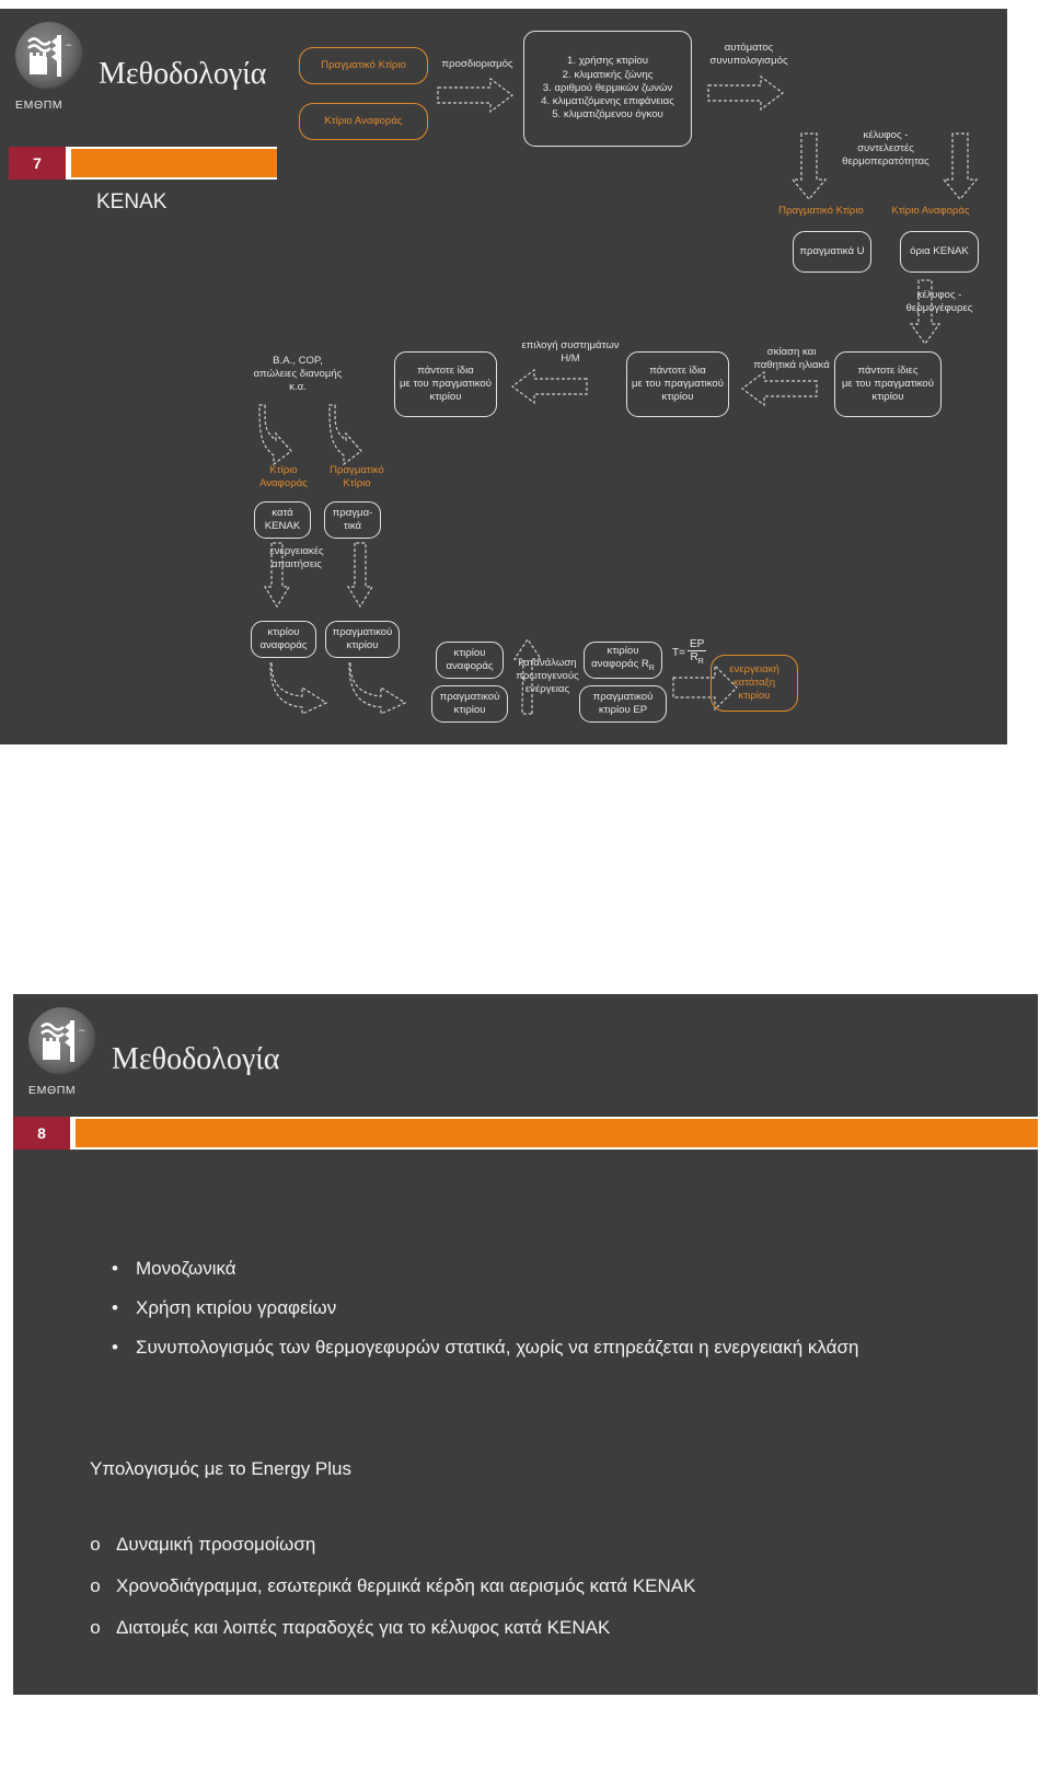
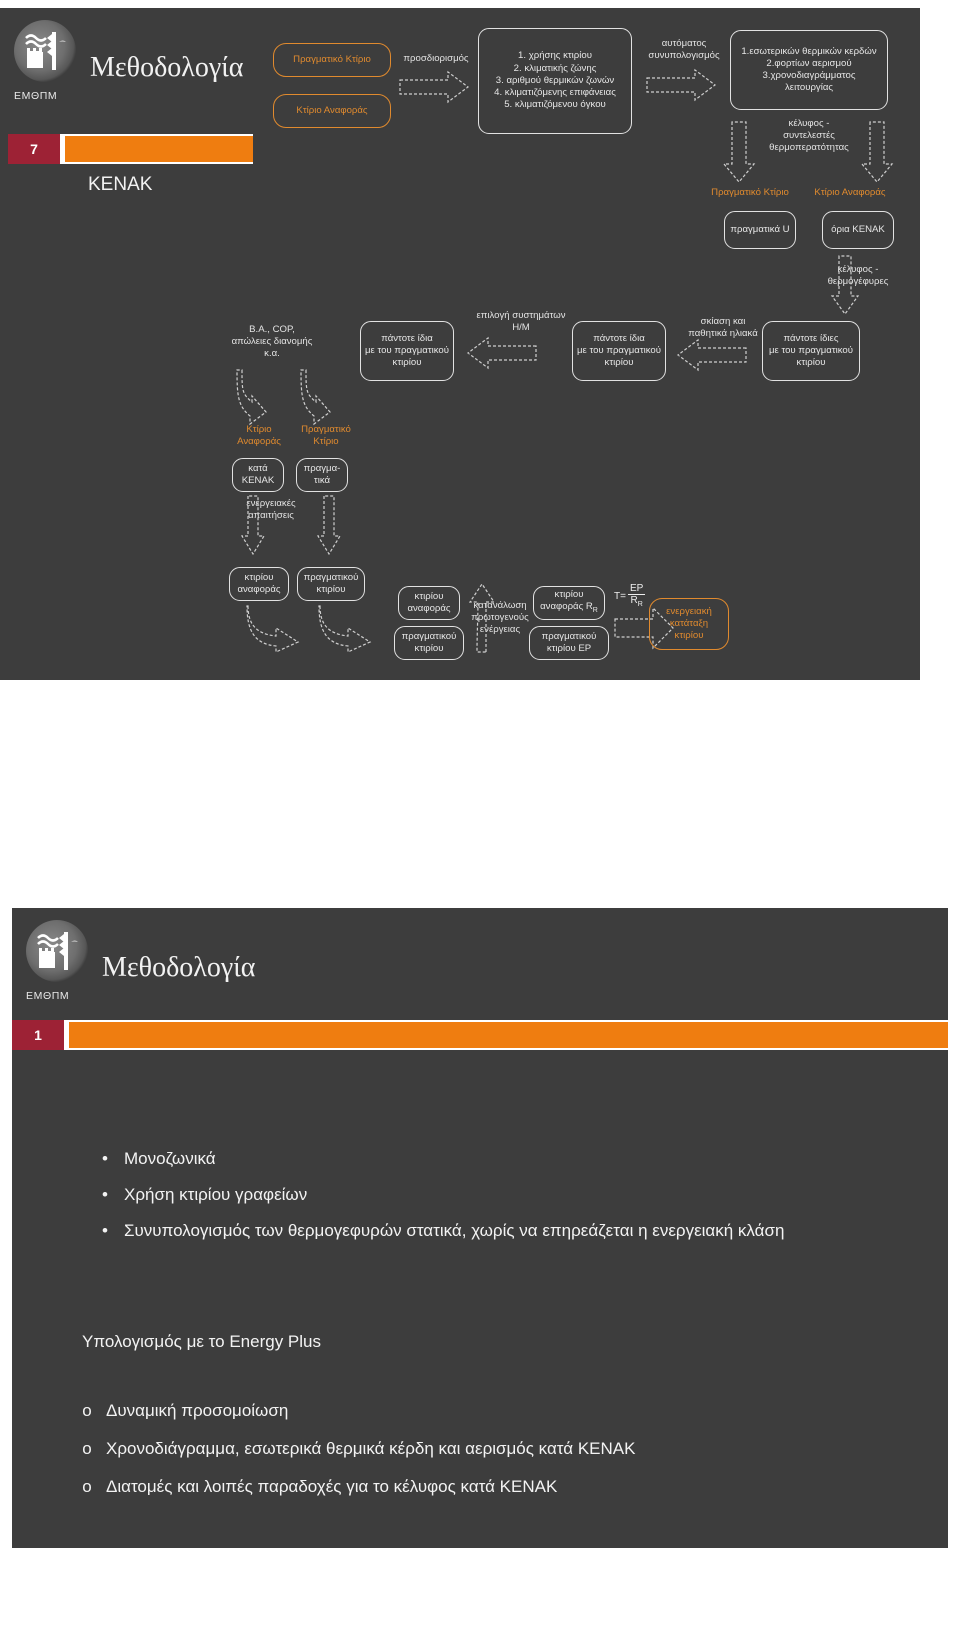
  ΕΜΘΠΜ
  Μεθοδολογία
  7
  ΚΕΝΑΚ
  Πραγματικό Κτίριο
  Κτίριο Αναφοράς
  προσδιορισμός
  1. χρήσης κτιρίου
  2. κλιματικής ζώνης
  3. αριθμού θερμικών ζωνών
  4. κλιματιζόμενης επιφάνειας
  5. κλιματιζόμενου όγκου
  αυτόματος
  συνυπολογισμός
+ 1.εσωτερικών θερμικών κερδών
+ 2.φορτίων αερισμού
+ 3.χρονοδιαγράμματος
+ λειτουργίας
  κέλυφος -
  συντελεστές
  θερμοπερατότητας
  Πραγματικό Κτίριο
  Κτίριο Αναφοράς
  πραγματικά U
  όρια ΚΕΝΑΚ
  κέλυφος -
  θερμγέφυρες
  Β.Α., COP,
  απώλειες διανομής
  κ.α.
  πάντοτε ίδια
  με του πραγματικού
  κτιρίου
  επιλογή συστημάτων
  Η/Μ
  πάντοτε ίδια
  με του πραγματικού
  κτιρίου
  σκίαση και
  παθητικά ηλιακά
  πάντοτε ίδιες
  με του πραγματικού
  κτιρίου
  Κτίριο
  Αναφοράς
  Πραγματικό
  Κτίριο
  κατά
  ΚΕΝΑΚ
  πραγμα-
  τικά
  νργειακές
  απαιτήσεις
  κτιρίου
  αναφοράς
  πραγματικού
  κτιρίου
  κτιρίου
  αναφοράς
  πραγματικού
  κτιρίου
  καανάλωση
  πρωτογενούς
  εέργειας
  κτιρίου
  αναφοράς R
  πραγματικού
  κτιρίου EP
  T=
  EP
  ενεργειακή
  κατάταξη
  κτιρίου
  ΕΜΘΠΜ
  Μεθοδολογία
- 8
+ 1
  •
  Μονοζωνικά
  •
  Χρήση κτιρίου γραφείων
  •
  Συνυπολογισμός των θερμογεφυρών στατικά, χωρίς να επηρεάζεται η ενεργειακή κλάση
  Υπολογισμός με το Energy Plus
  o
  Δυναμική προσομοίωση
  o
  Χρονοδιάγραμμα, εσωτερικά θερμικά κέρδη και αερισμός κατά ΚΕΝΑΚ
  o
  Διατομές και λοιπές παραδοχές για το κέλυφος κατά ΚΕΝΑΚ
